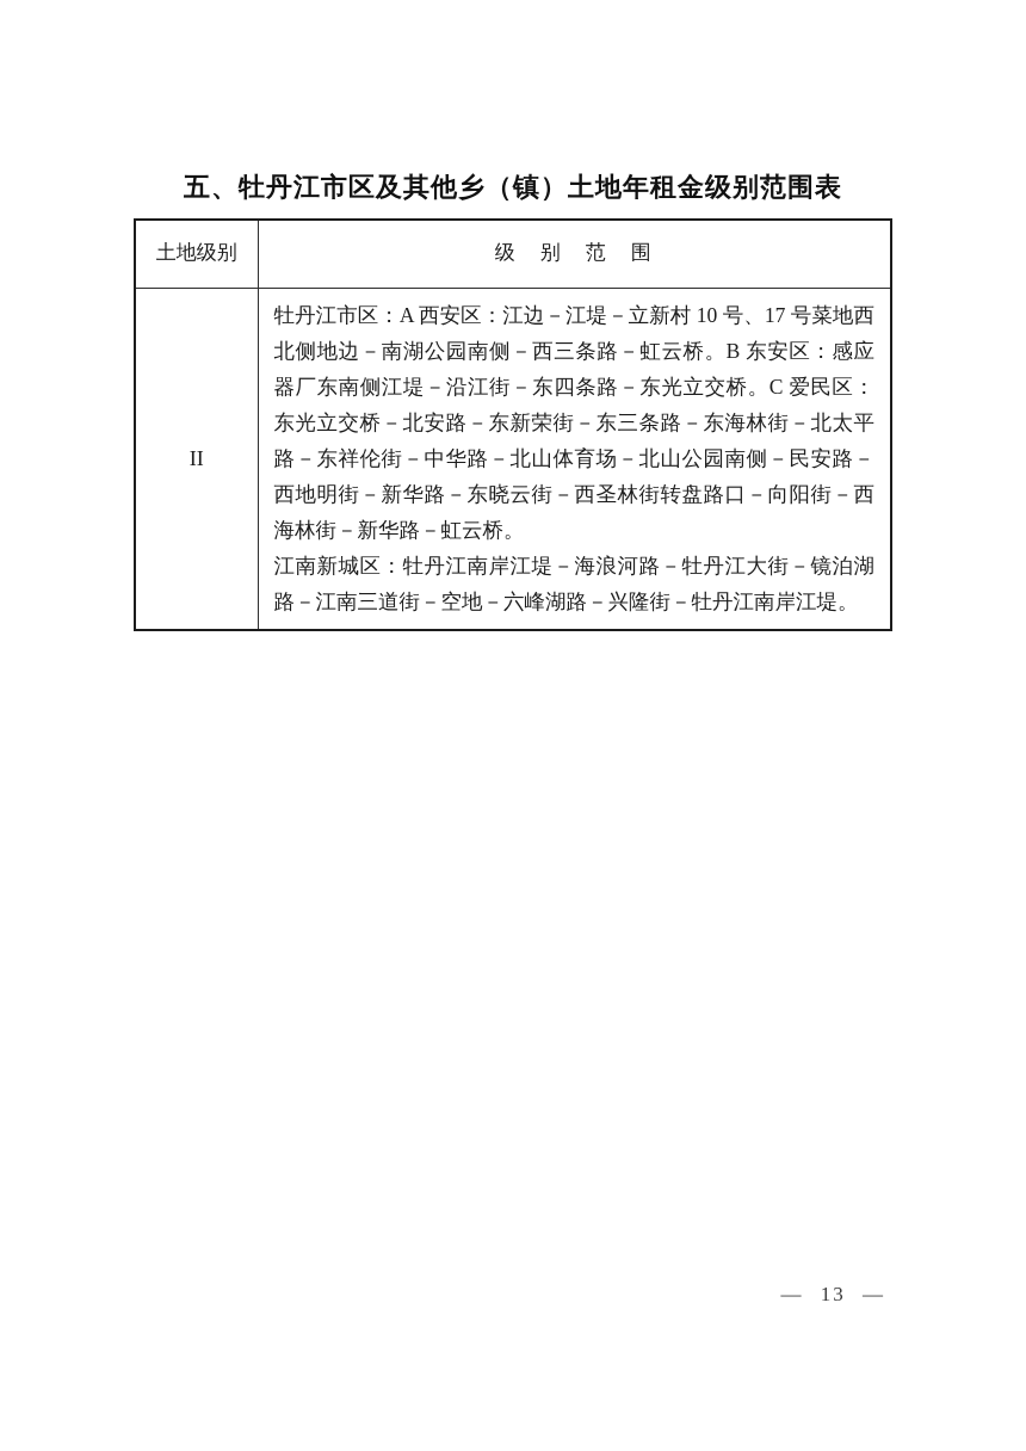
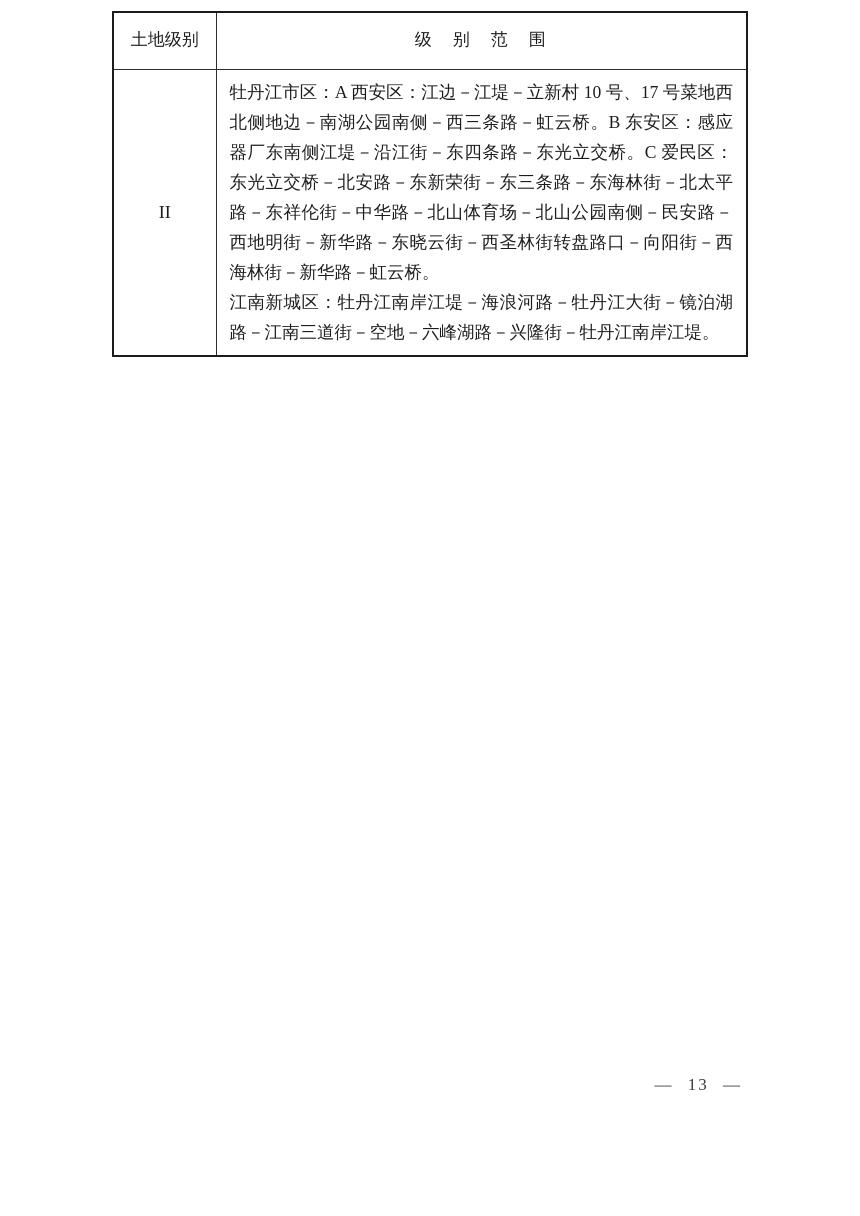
- 五、牡丹江市区及其他乡（镇）土地年租金级别范围表
  土地级别	级 别 范 围
  II	牡丹江市区：A 西安区：江边－江堤－立新村 10 号、17 号菜地西北侧地边－南湖公园南侧－西三条路－虹云桥。B 东安区：感应器厂东南侧江堤－沿江街－东四条路－东光立交桥。C 爱民区：东光立交桥－北安路－东新荣街－东三条路－东海林街－北太平路－东祥伦街－中华路－北山体育场－北山公园南侧－民安路－西地明街－新华路－东晓云街－西圣林街转盘路口－向阳街－西海林街－新华路－虹云桥。江南新城区：牡丹江南岸江堤－海浪河路－牡丹江大街－镜泊湖路－江南三道街－空地－六峰湖路－兴隆街－牡丹江南岸江堤。
  — 13 —
